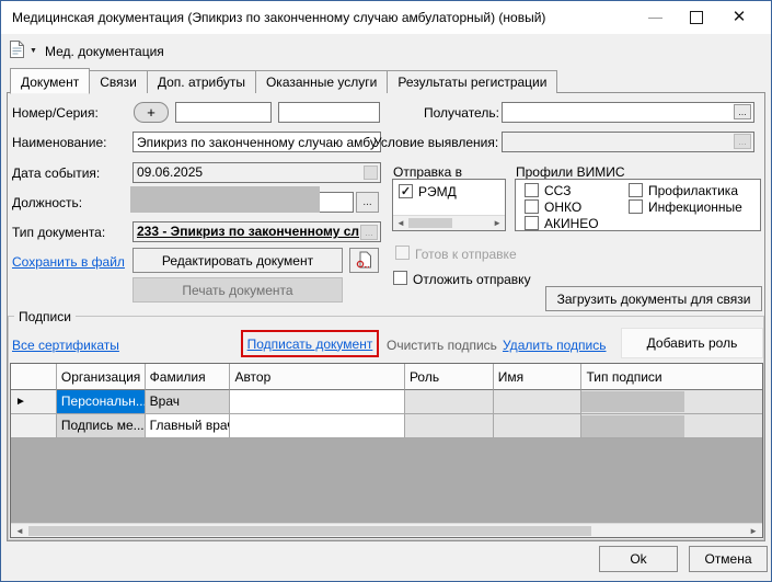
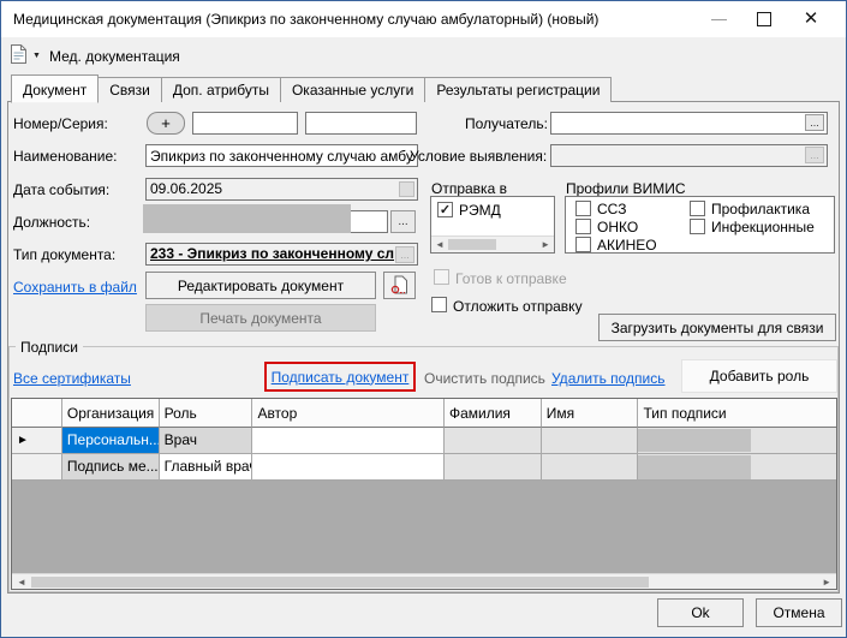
  Медицинская документация (Эпикриз по законченному случаю амбулаторный) (новый)
  ✕
  Мед. документация
  Документ
  Связи
  Доп. атрибуты
  Оказанные услуги
  Результаты регистрации
  Номер/Серия:
  Наименование:
  Дата события:
  Должность:
  Тип документа:
  +
  Эпикриз по законченному случаю амбу
  09.06.2025
  ...
  233 - Эпикриз по законченному сл
  ...
  Сохранить в файл
  Редактировать документ
  Печать документа
  Получатель:
  ...
  Условие выявления:
  ...
  Отправка в
  Профили ВИМИС
  ✓
  РЭМД
  ◄
  ►
  ССЗ
  ОНКО
  АКИНЕО
  Профилактика
  Инфекционные
  Готов к отправке
  Отложить отправку
  Загрузить документы для связи
  Подписи
  Все сертификаты
  Подписать документ
  Очистить подпись
  Удалить подпись
  Добавить роль
  Организация
- Фамилия
+ Роль
  Автор
- Роль
+ Фамилия
  Имя
  Тип подписи
  ►
  Персональн..
  Врач
  Подпись ме...
  Главный вра
  ◄
  ►
  Ok
  Отмена
